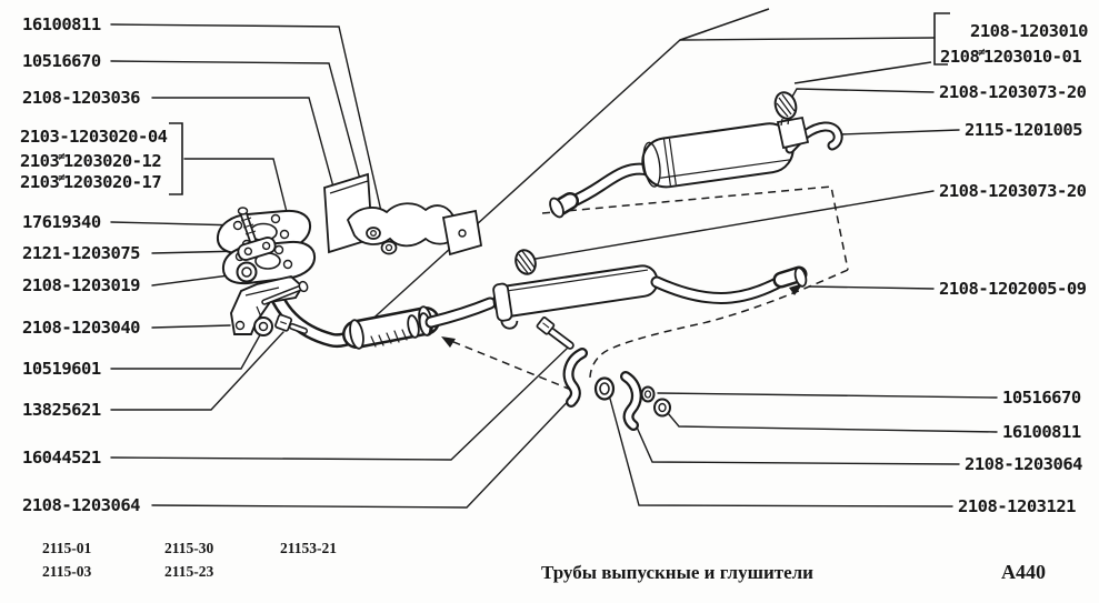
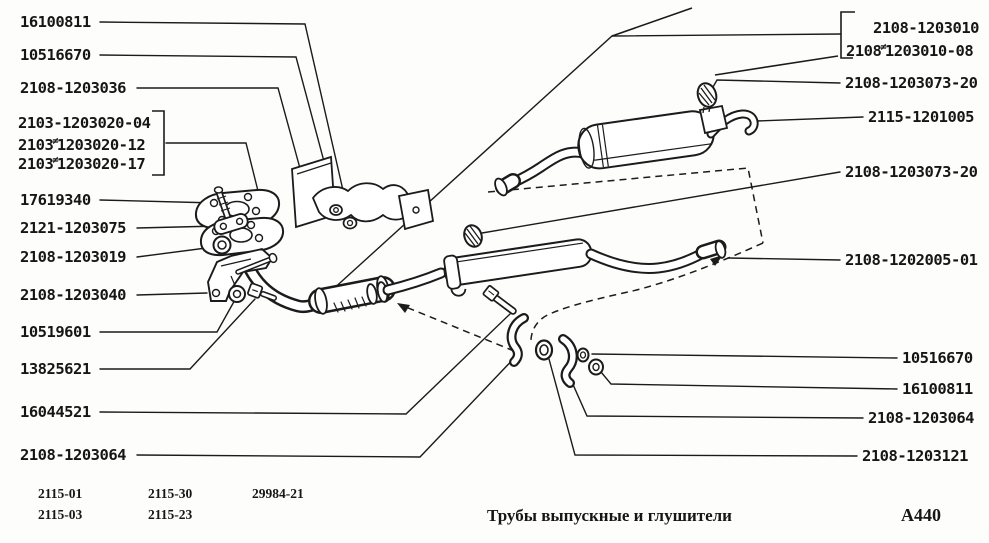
  16100811
  10516670
  2108-1203036
  2103-1203020-04
  2103≠1203020-12
  2103≠1203020-17
  17619340
  2121-1203075
  2108-1203019
  2108-1203040
  10519601
  13825621
  16044521
  2108-1203064
  2108-1203010
- 2108≠1203010-01
+ 2108≠1203010-08
  2108-1203073-20
  2115-1201005
  2108-1203073-20
- 2108-1202005-09
+ 2108-1202005-01
  10516670
  16100811
  2108-1203064
  2108-1203121
  2115-01
  2115-03
  2115-30
  2115-23
- 21153-21
+ 29984-21
  Трубы выпускные и глушители
  A440
